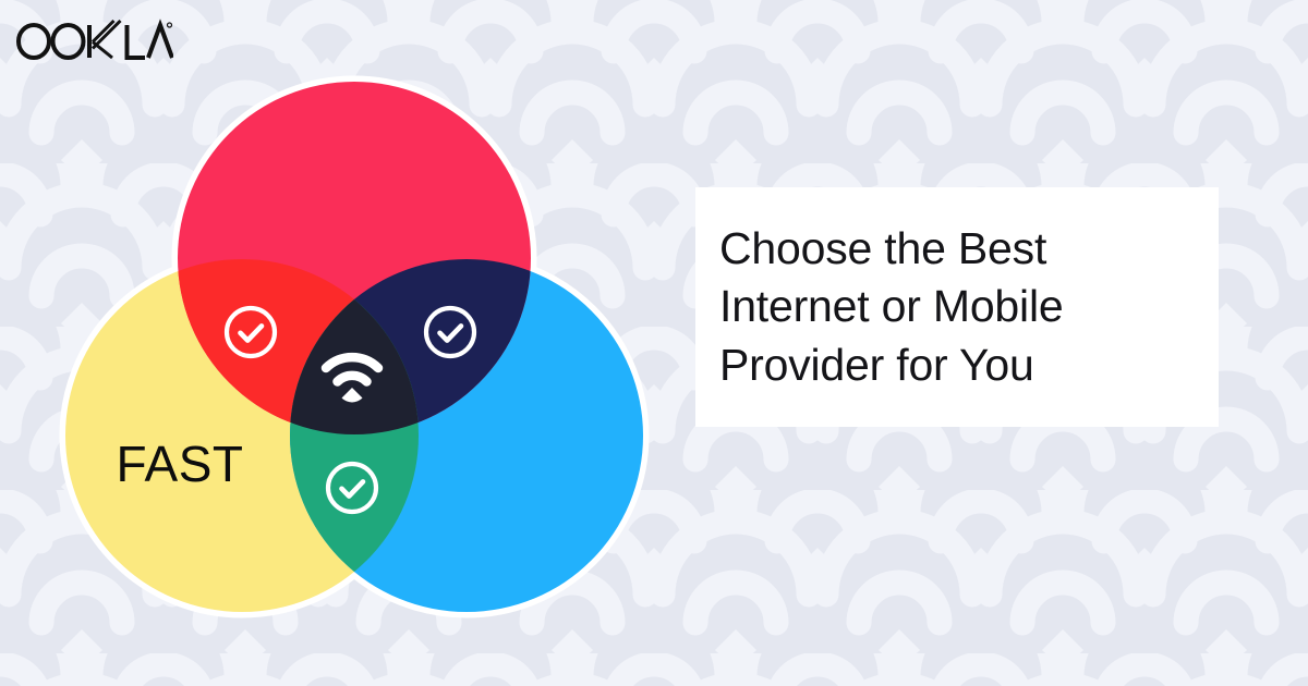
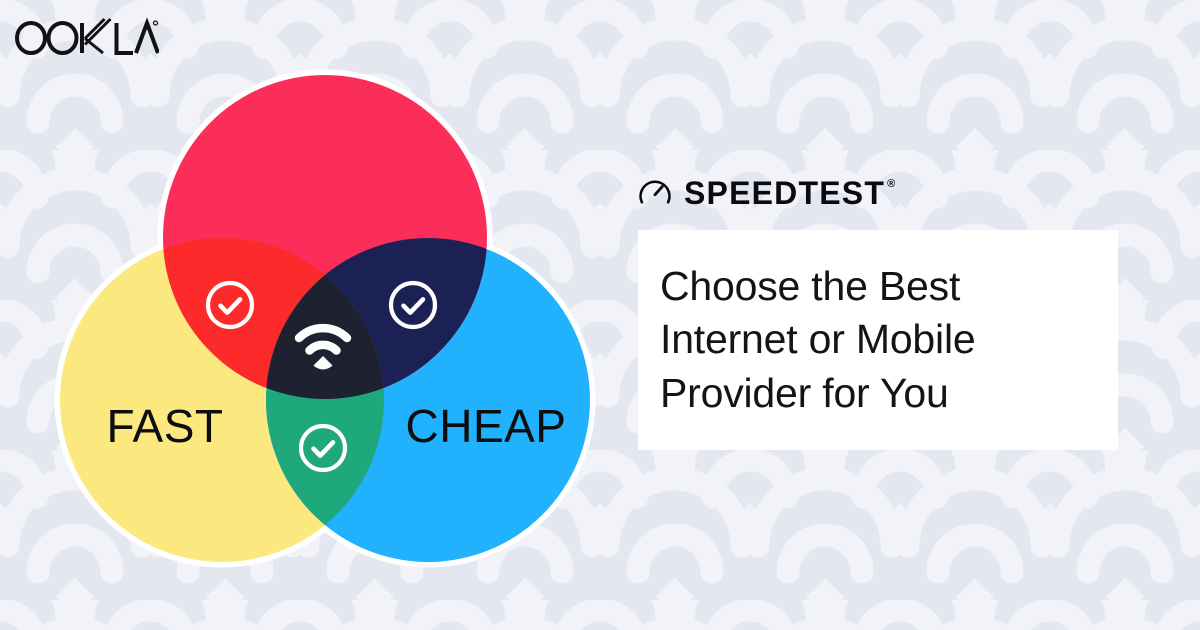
  FAST
+ CHEAP
+ SPEEDTEST
+ ®
  Choose the Best
  Internet or Mobile
  Provider for You
